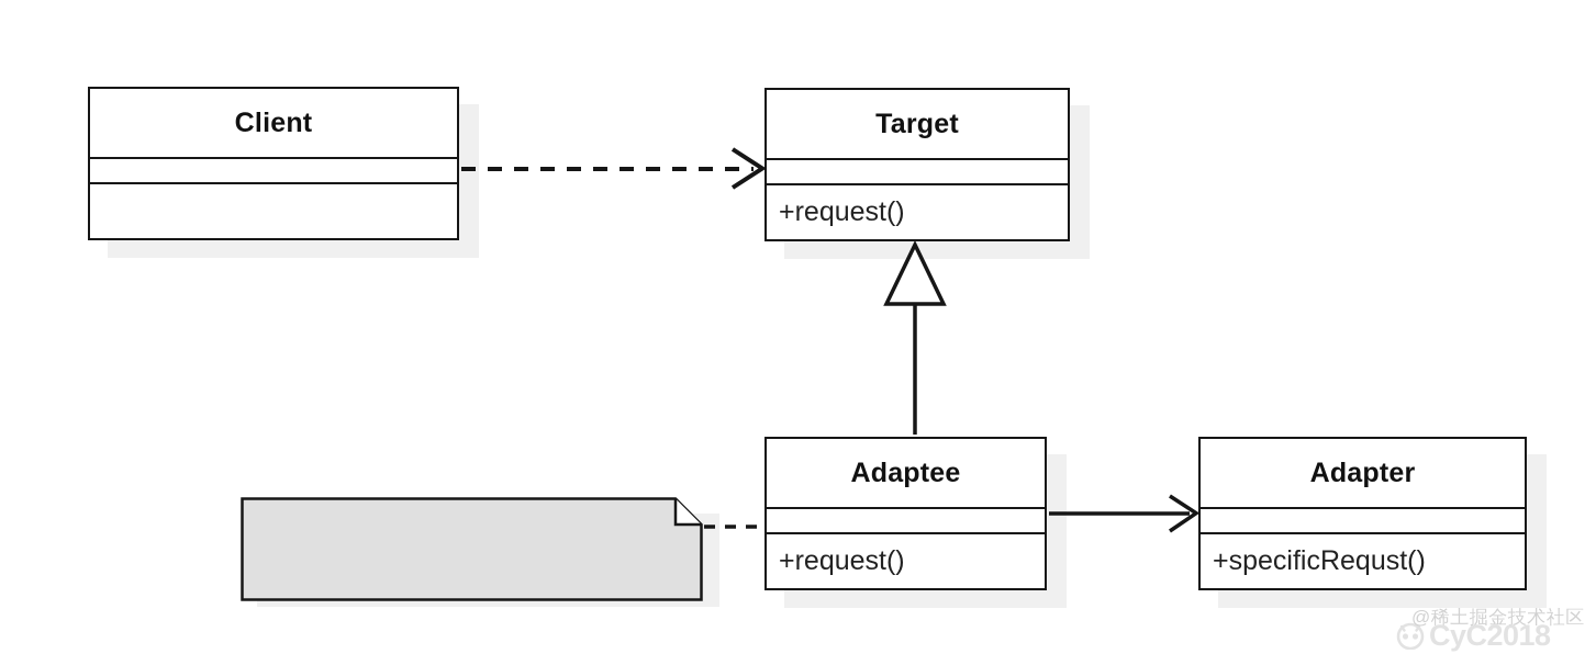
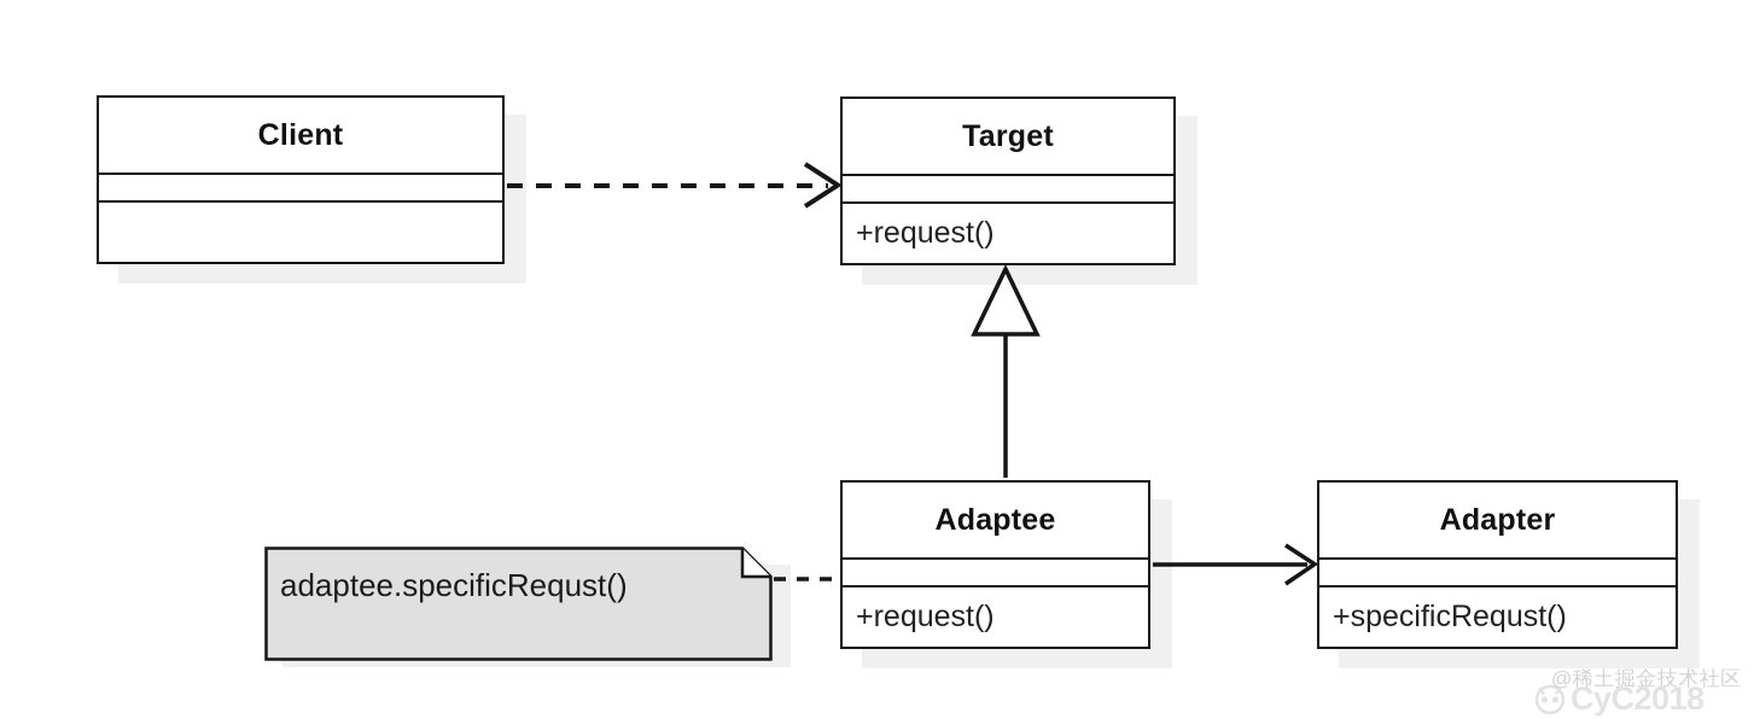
  Client
  Target
  +request()
  Adaptee
  +request()
  Adapter
  +specificRequst()
+ adaptee.specificRequst()
  @稀土掘金技术社区
  CyC2018
